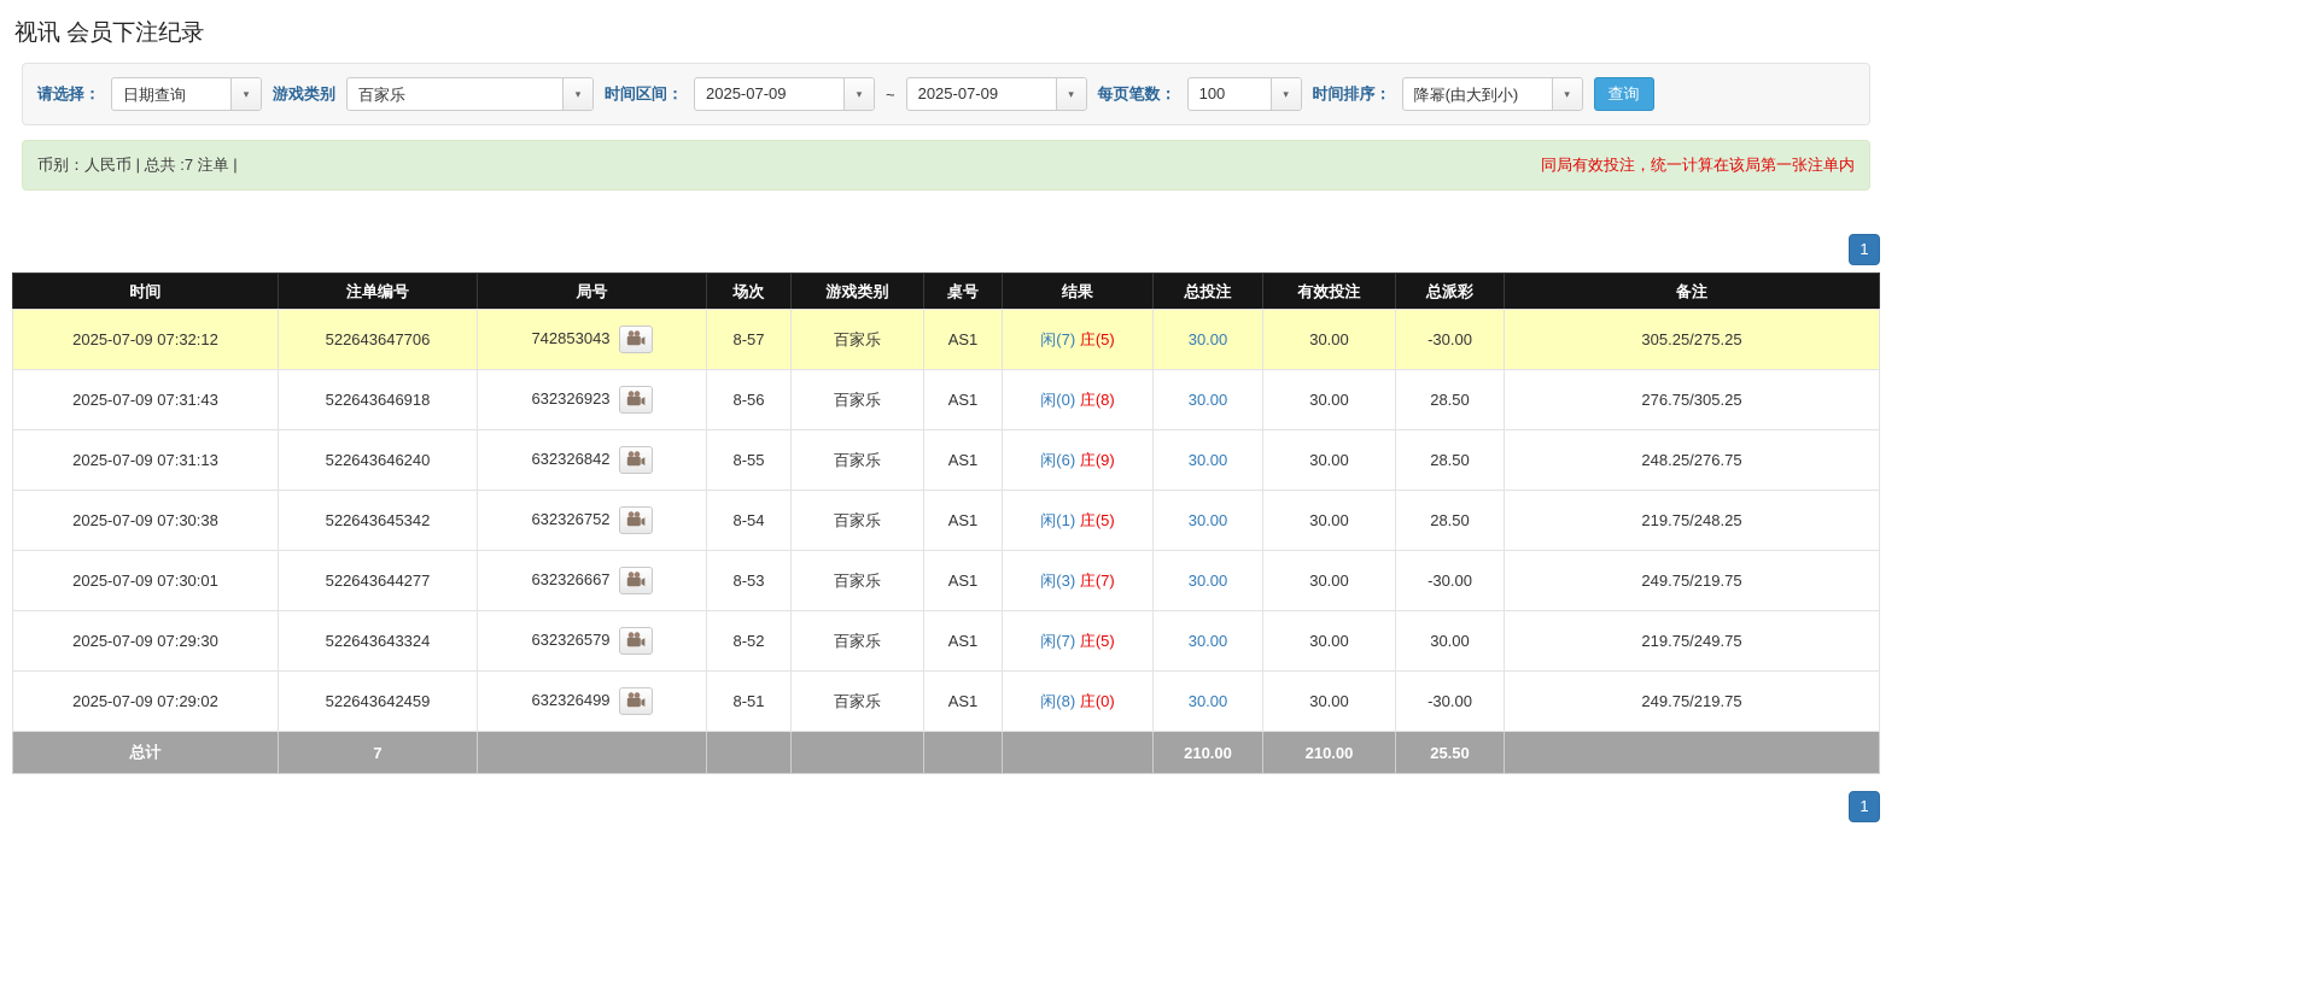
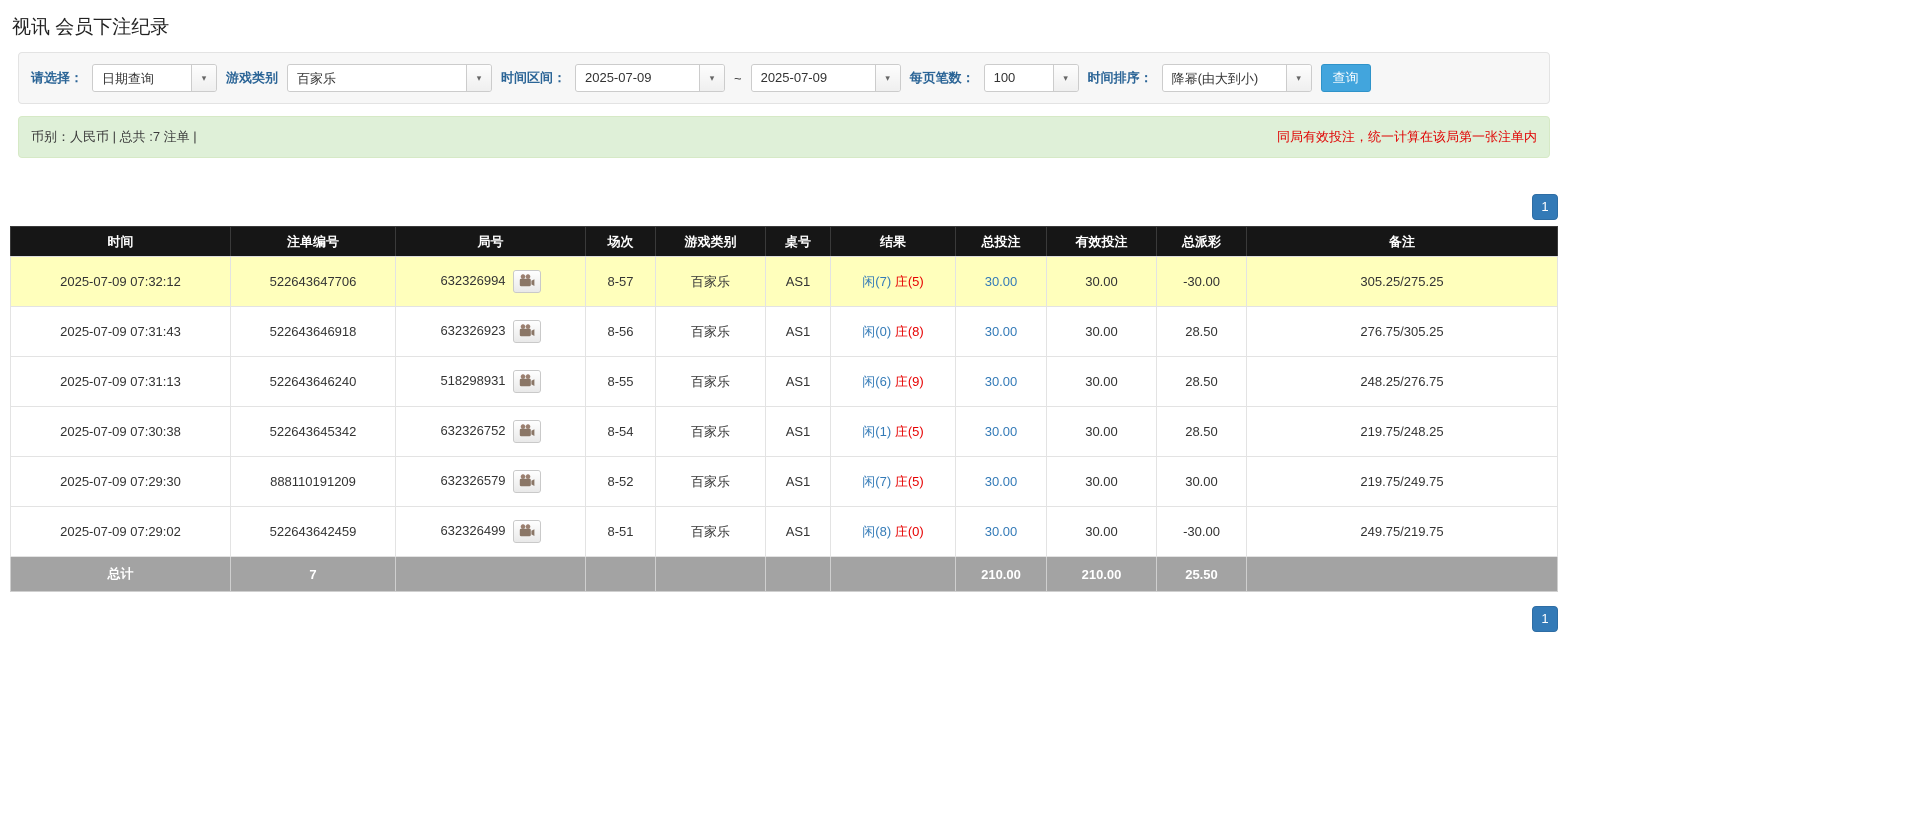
  视讯 会员下注纪录
  请选择：
  日期查询
  ▾
  游戏类别
  百家乐
  ▾
  时间区间：
  2025-07-09
  ▾
  ~
  2025-07-09
  ▾
  每页笔数：
  100
  ▾
  时间排序：
  降幂(由大到小)
  ▾
  查询
  币别：人民币 | 总共 :7 注单 |
  同局有效投注，统一计算在该局第一张注单内
  1
  时间	注单编号	局号	场次	游戏类别	桌号	结果	总投注	有效投注	总派彩	备注
- 2025-07-09 07:32:12	522643647706	742853043	8-57	百家乐	AS1	闲(7) 庄(5)	30.00	30.00	-30.00	305.25/275.25
+ 2025-07-09 07:32:12	522643647706	632326994	8-57	百家乐	AS1	闲(7) 庄(5)	30.00	30.00	-30.00	305.25/275.25
  2025-07-09 07:31:43	522643646918	632326923	8-56	百家乐	AS1	闲(0) 庄(8)	30.00	30.00	28.50	276.75/305.25
- 2025-07-09 07:31:13	522643646240	632326842	8-55	百家乐	AS1	闲(6) 庄(9)	30.00	30.00	28.50	248.25/276.75
+ 2025-07-09 07:31:13	522643646240	518298931	8-55	百家乐	AS1	闲(6) 庄(9)	30.00	30.00	28.50	248.25/276.75
  2025-07-09 07:30:38	522643645342	632326752	8-54	百家乐	AS1	闲(1) 庄(5)	30.00	30.00	28.50	219.75/248.25
- 2025-07-09 07:30:01	522643644277	632326667	8-53	百家乐	AS1	闲(3) 庄(7)	30.00	30.00	-30.00	249.75/219.75
- 2025-07-09 07:29:30	522643643324	632326579	8-52	百家乐	AS1	闲(7) 庄(5)	30.00	30.00	30.00	219.75/249.75
+ 2025-07-09 07:29:30	888110191209	632326579	8-52	百家乐	AS1	闲(7) 庄(5)	30.00	30.00	30.00	219.75/249.75
  2025-07-09 07:29:02	522643642459	632326499	8-51	百家乐	AS1	闲(8) 庄(0)	30.00	30.00	-30.00	249.75/219.75
  总计	7						210.00	210.00	25.50
  1
